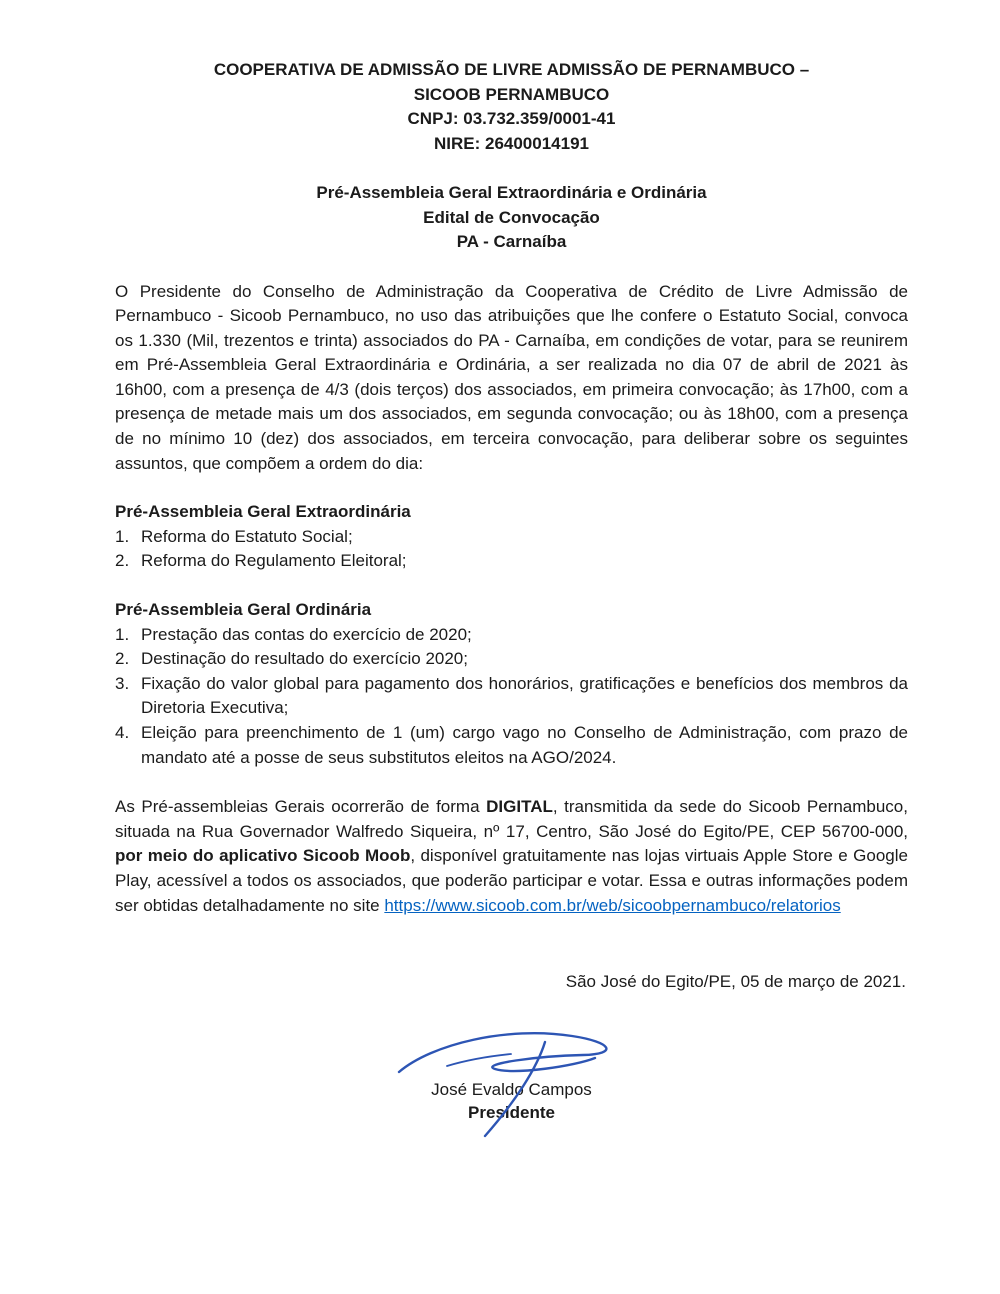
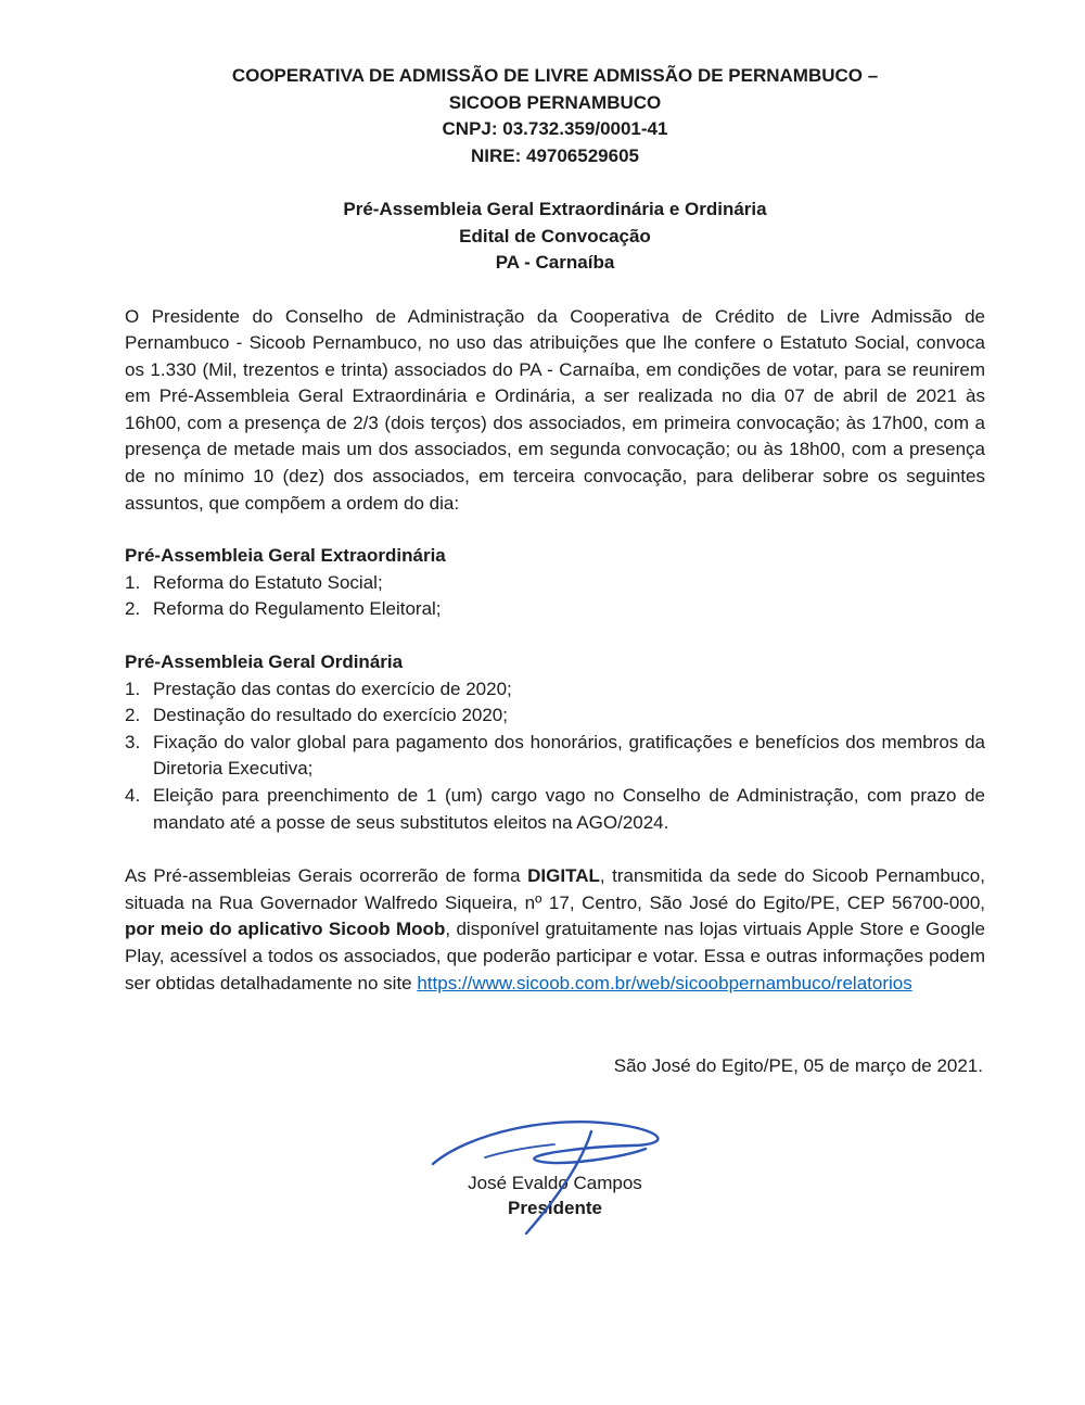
  COOPERATIVA DE ADMISSÃO DE LIVRE ADMISSÃO DE PERNAMBUCO –
  SICOOB PERNAMBUCO
  CNPJ: 03.732.359/0001-41
- NIRE: 26400014191
+ NIRE: 49706529605
  Pré-Assembleia Geral Extraordinária e Ordinária
  Edital de Convocação
  PA - Carnaíba
- O Presidente do Conselho de Administração da Cooperativa de Crédito de Livre Admissão de Pernambuco - Sicoob Pernambuco, no uso das atribuições que lhe confere o Estatuto Social, convoca os 1.330 (Mil, trezentos e trinta) associados do PA - Carnaíba, em condições de votar, para se reunirem em Pré-Assembleia Geral Extraordinária e Ordinária, a ser realizada no dia 07 de abril de 2021 às 16h00, com a presença de 4/3 (dois terços) dos associados, em primeira convocação; às 17h00, com a presença de metade mais um dos associados, em segunda convocação; ou às 18h00, com a presença de no mínimo 10 (dez) dos associados, em terceira convocação, para deliberar sobre os seguintes assuntos, que compõem a ordem do dia:
+ O Presidente do Conselho de Administração da Cooperativa de Crédito de Livre Admissão de Pernambuco - Sicoob Pernambuco, no uso das atribuições que lhe confere o Estatuto Social, convoca os 1.330 (Mil, trezentos e trinta) associados do PA - Carnaíba, em condições de votar, para se reunirem em Pré-Assembleia Geral Extraordinária e Ordinária, a ser realizada no dia 07 de abril de 2021 às 16h00, com a presença de 2/3 (dois terços) dos associados, em primeira convocação; às 17h00, com a presença de metade mais um dos associados, em segunda convocação; ou às 18h00, com a presença de no mínimo 10 (dez) dos associados, em terceira convocação, para deliberar sobre os seguintes assuntos, que compõem a ordem do dia:
  Pré-Assembleia Geral Extraordinária
  1.
  Reforma do Estatuto Social;
  2.
  Reforma do Regulamento Eleitoral;
  Pré-Assembleia Geral Ordinária
  1.
  Prestação das contas do exercício de 2020;
  2.
  Destinação do resultado do exercício 2020;
  3.
  Fixação do valor global para pagamento dos honorários, gratificações e benefícios dos membros da Diretoria Executiva;
  4.
  Eleição para preenchimento de 1 (um) cargo vago no Conselho de Administração, com prazo de mandato até a posse de seus substitutos eleitos na AGO/2024.
  As Pré-assembleias Gerais ocorrerão de forma DIGITAL, transmitida da sede do Sicoob Pernambuco, situada na Rua Governador Walfredo Siqueira, nº 17, Centro, São José do Egito/PE, CEP 56700-000, por meio do aplicativo Sicoob Moob, disponível gratuitamente nas lojas virtuais Apple Store e Google Play, acessível a todos os associados, que poderão participar e votar. Essa e outras informações podem ser obtidas detalhadamente no site https://www.sicoob.com.br/web/sicoobpernambuco/relatorios
  São José do Egito/PE, 05 de março de 2021.
  José Evaldo Campos
  Presidente
